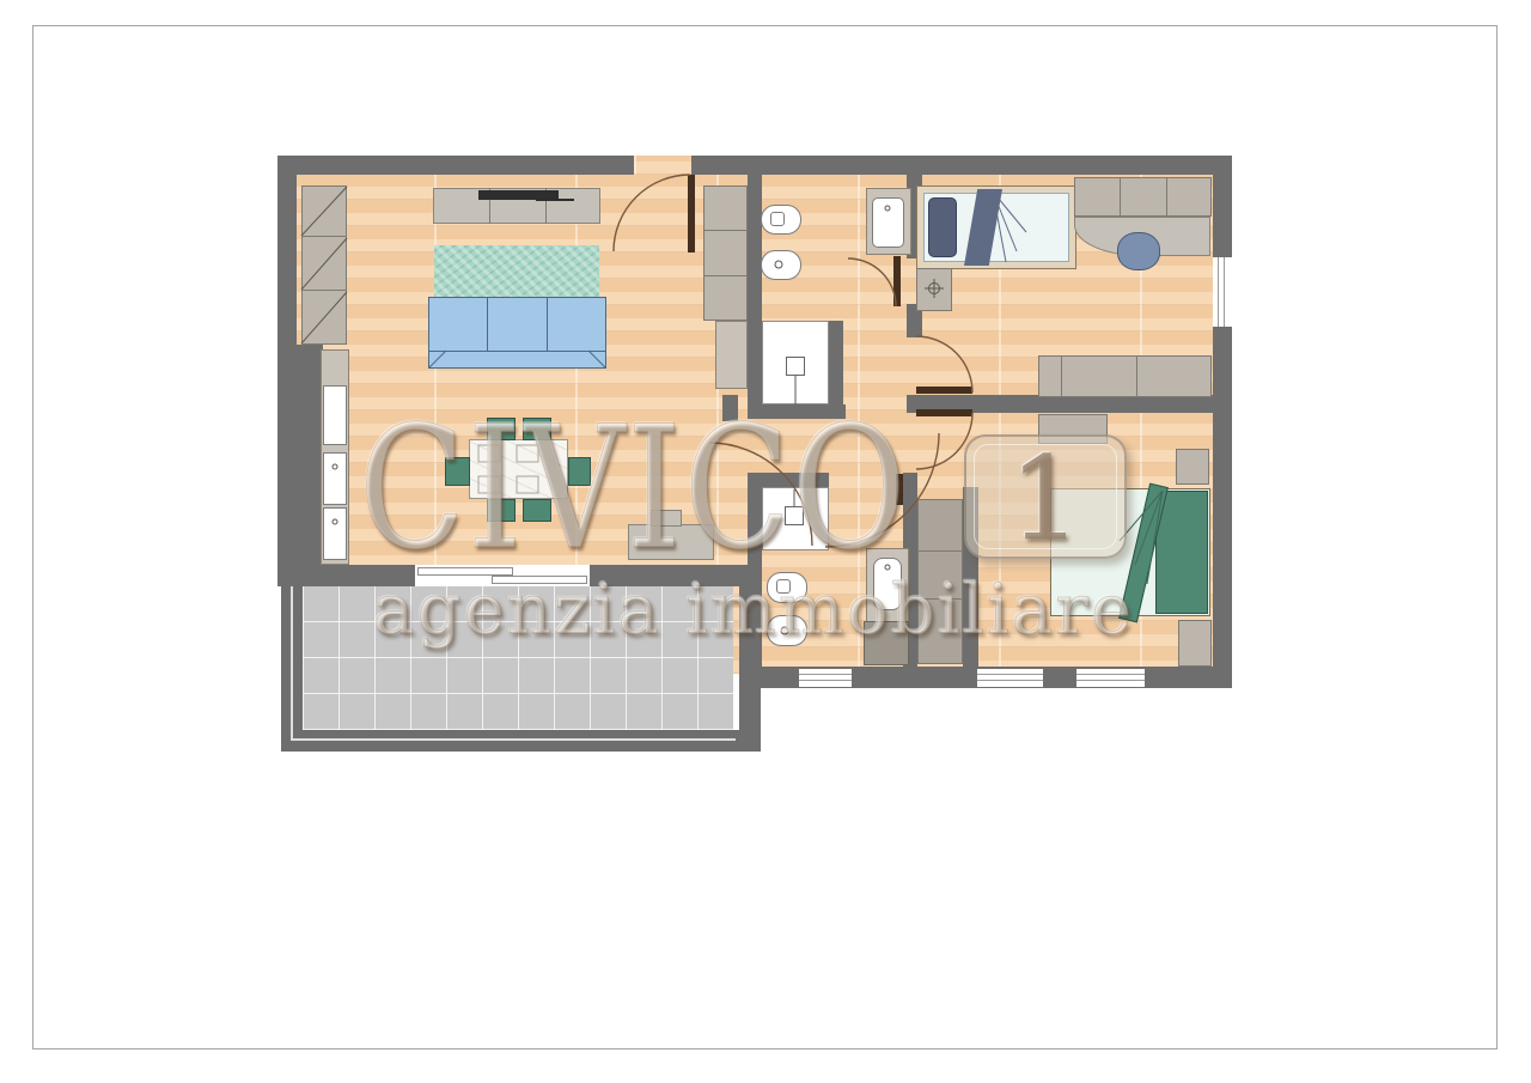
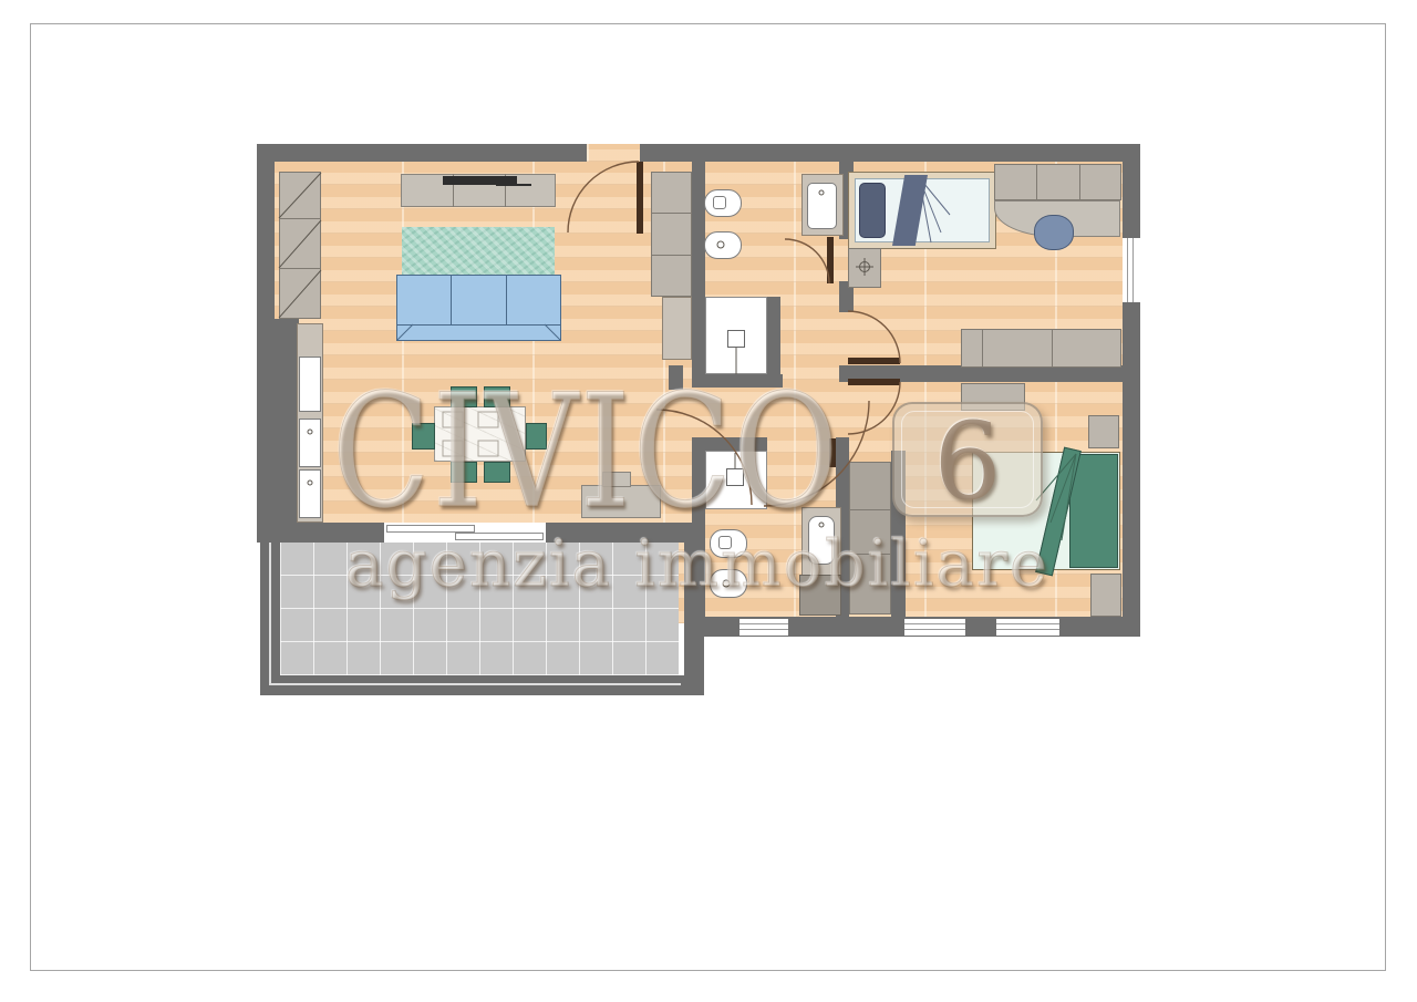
  CIVICO
- 1
+ 6
  agenzia immobiliare
